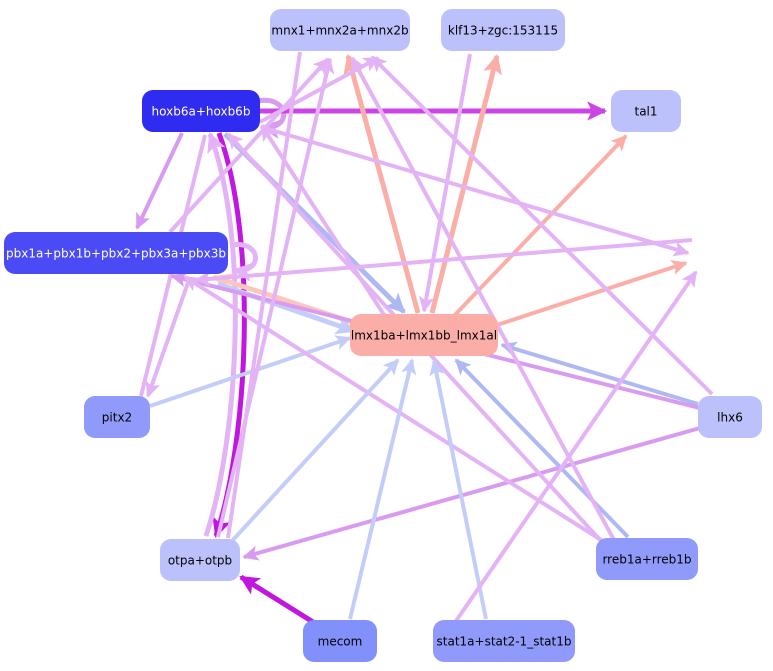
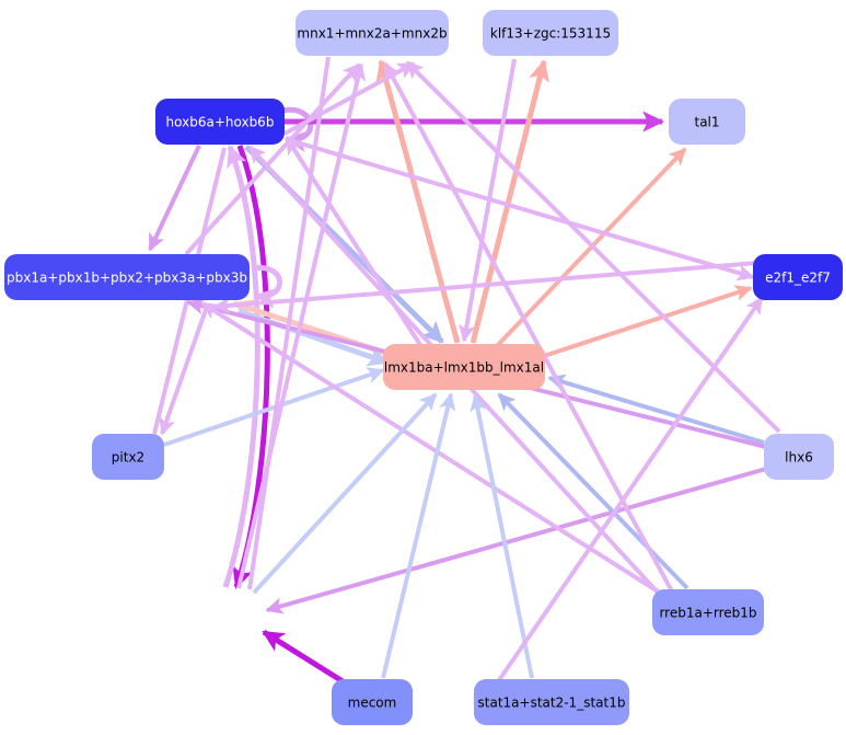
  mnx1+mnx2a+mnx2b
  klf13+zgc:153115
  hoxb6a+hoxb6b
  tal1
  pbx1a+pbx1b+pbx2+pbx3a+pbx3b
+ e2f1_e2f7
  lmx1ba+lmx1bb_lmx1al
  pitx2
  lhx6
- otpa+otpb
  rreb1a+rreb1b
  mecom
  stat1a+stat2-1_stat1b
